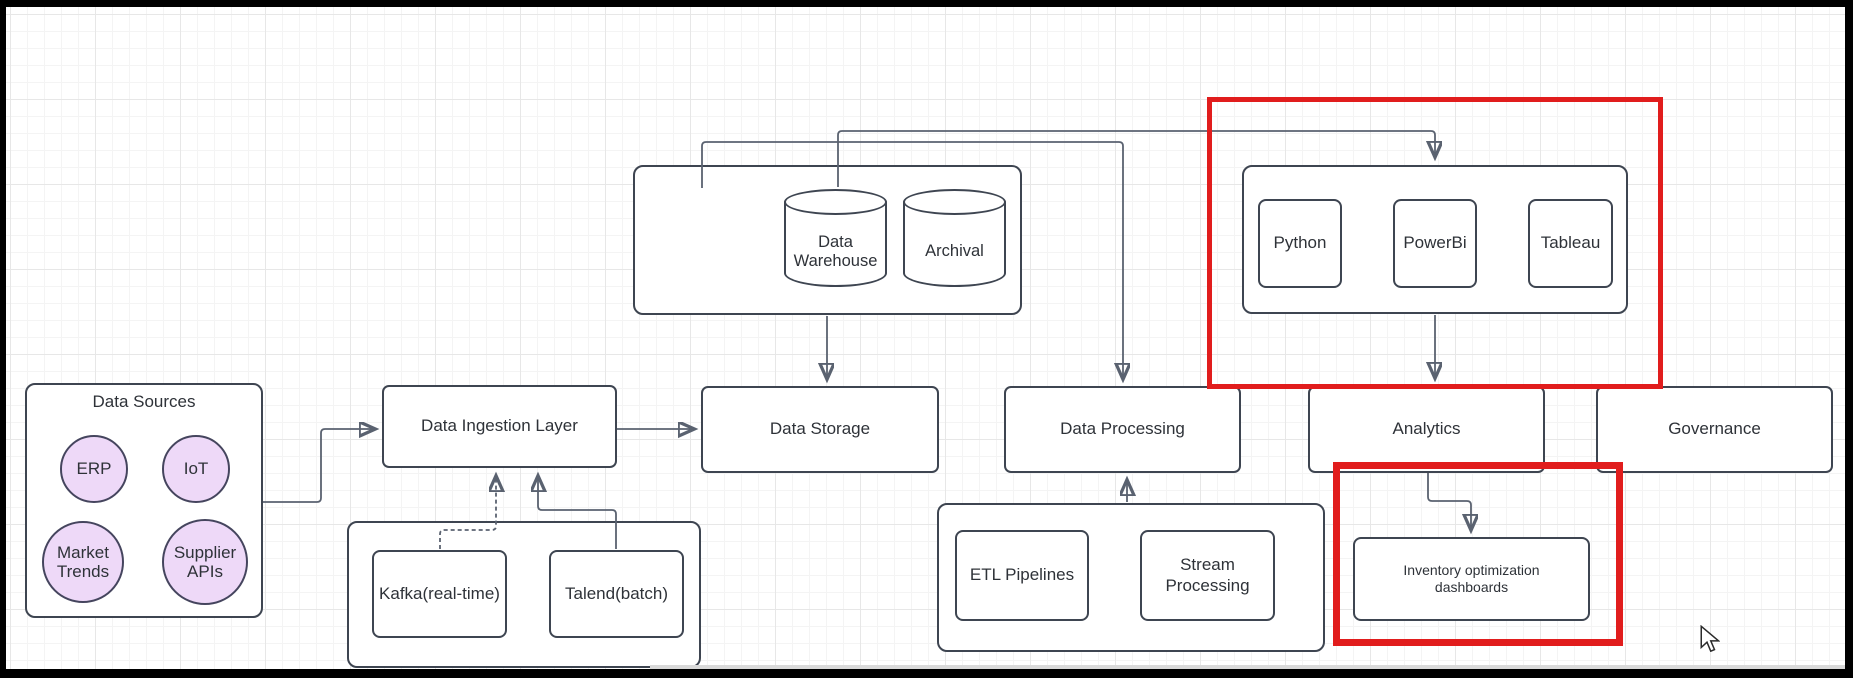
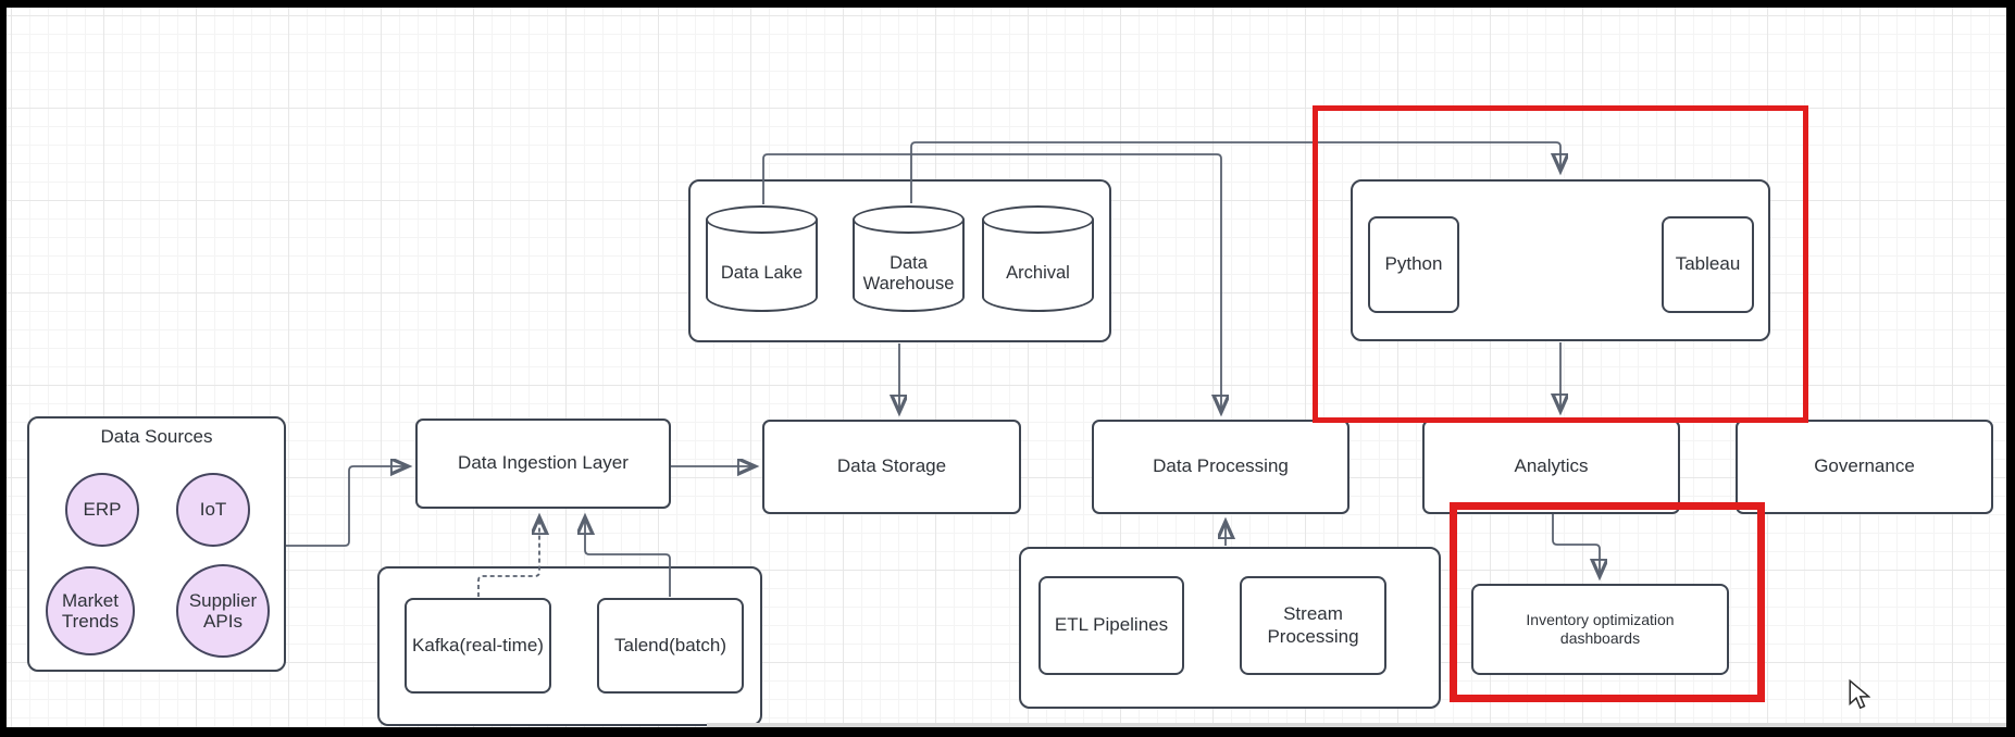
  Data Sources
  ERP
  IoT
  Market Trends
  Supplier APIs
  Data Ingestion Layer
  Kafka(real-time)
  Talend(batch)
+ Data Lake
  Data Warehouse
  Archival
  Data Storage
  Data Processing
  Analytics
  Governance
  ETL Pipelines
  Stream Processing
  Python
- PowerBi
  Tableau
  Inventory optimization dashboards
